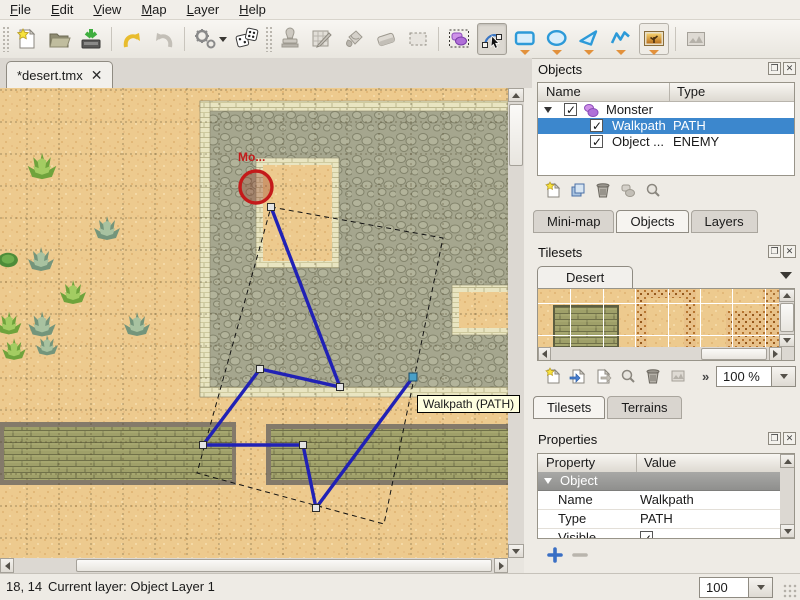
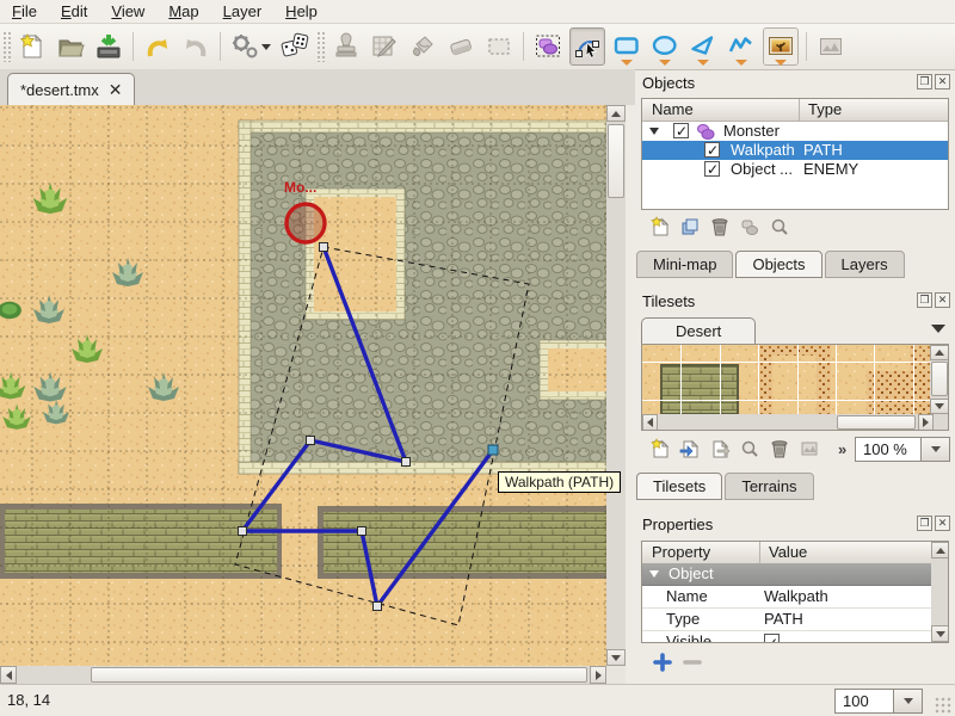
  File
  Edit
  View
  Map
  Layer
  Help
  *desert.tmx
  ✕
  Mo...
  Walkpath (PATH)
  Objects
  ❐
  ✕
  Name
  Type
  Monster
  Walkpath
  PATH
  Object ...
  ENEMY
  Mini-map
  Objects
  Layers
  Tilesets
  ❐
  ✕
  Desert
  »
  100 %
  Tilesets
  Terrains
  Properties
  ❐
  ✕
  Property
  Value
  Object
  Name
  Walkpath
  Type
  PATH
  Visible
  18, 14
- Current layer: Object Layer 1
  100
